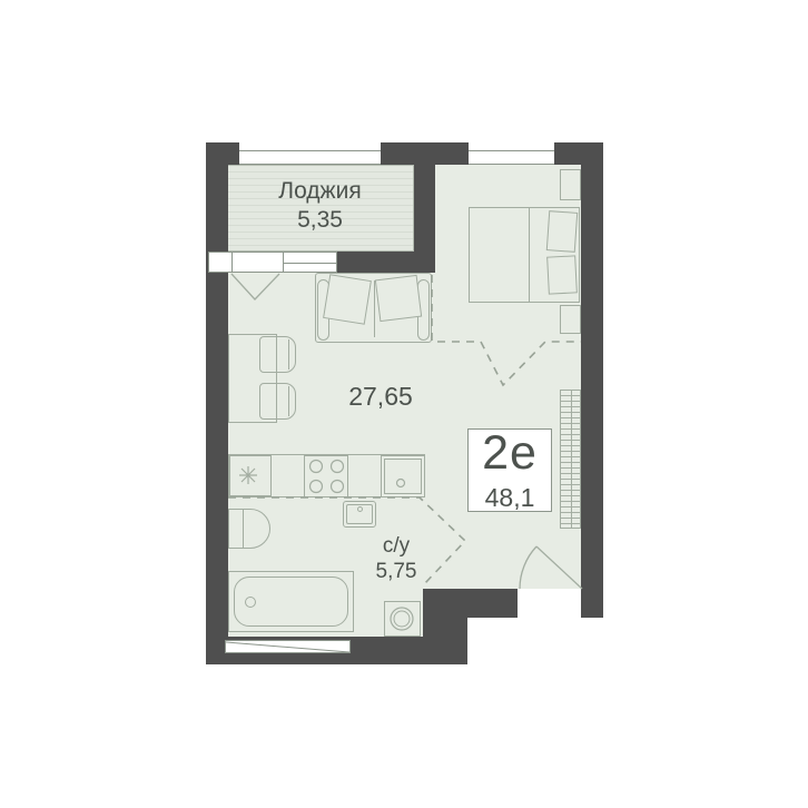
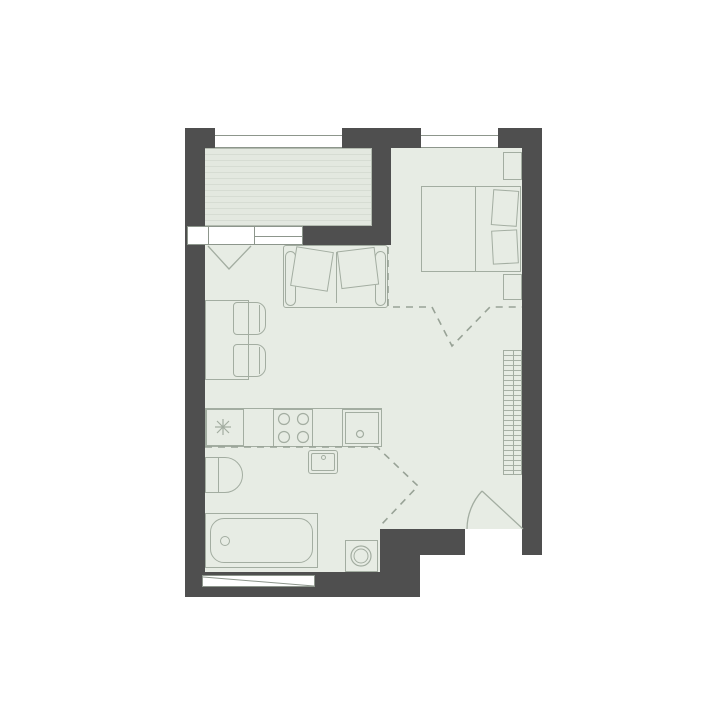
- 2е
- 48,1
- Лоджия
- 5,35
- 27,65
- с/у
- 5,75
